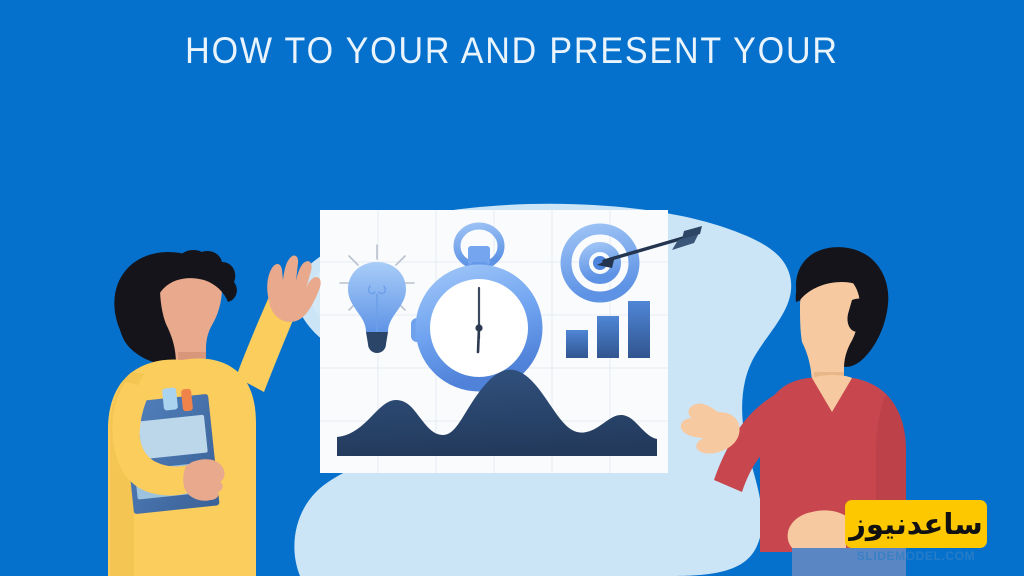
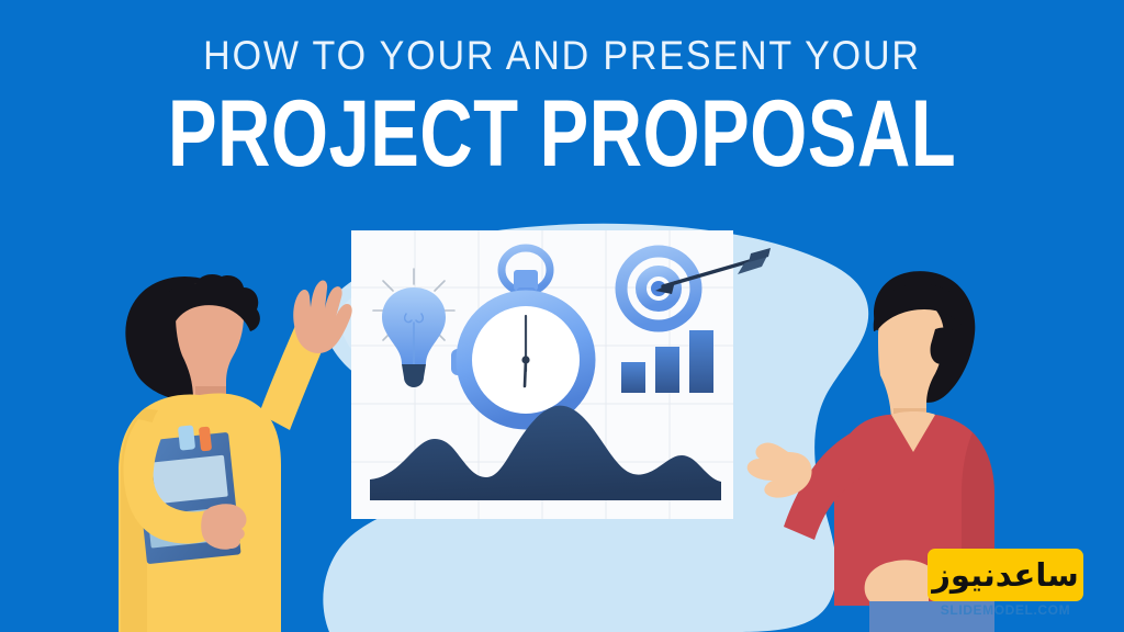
  HOW TO YOUR AND PRESENT YOUR
+ PROJECT PROPOSAL
  ساعدنیوز
  SLIDEMODEL.COM
